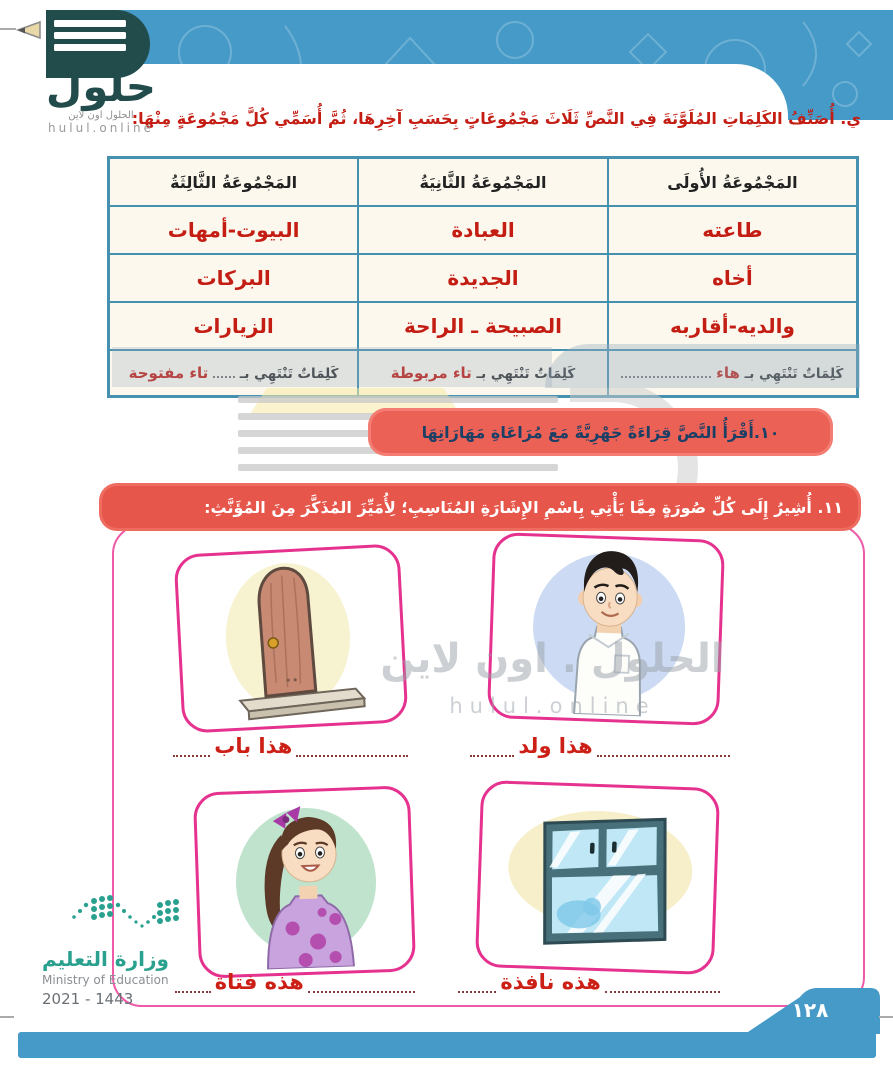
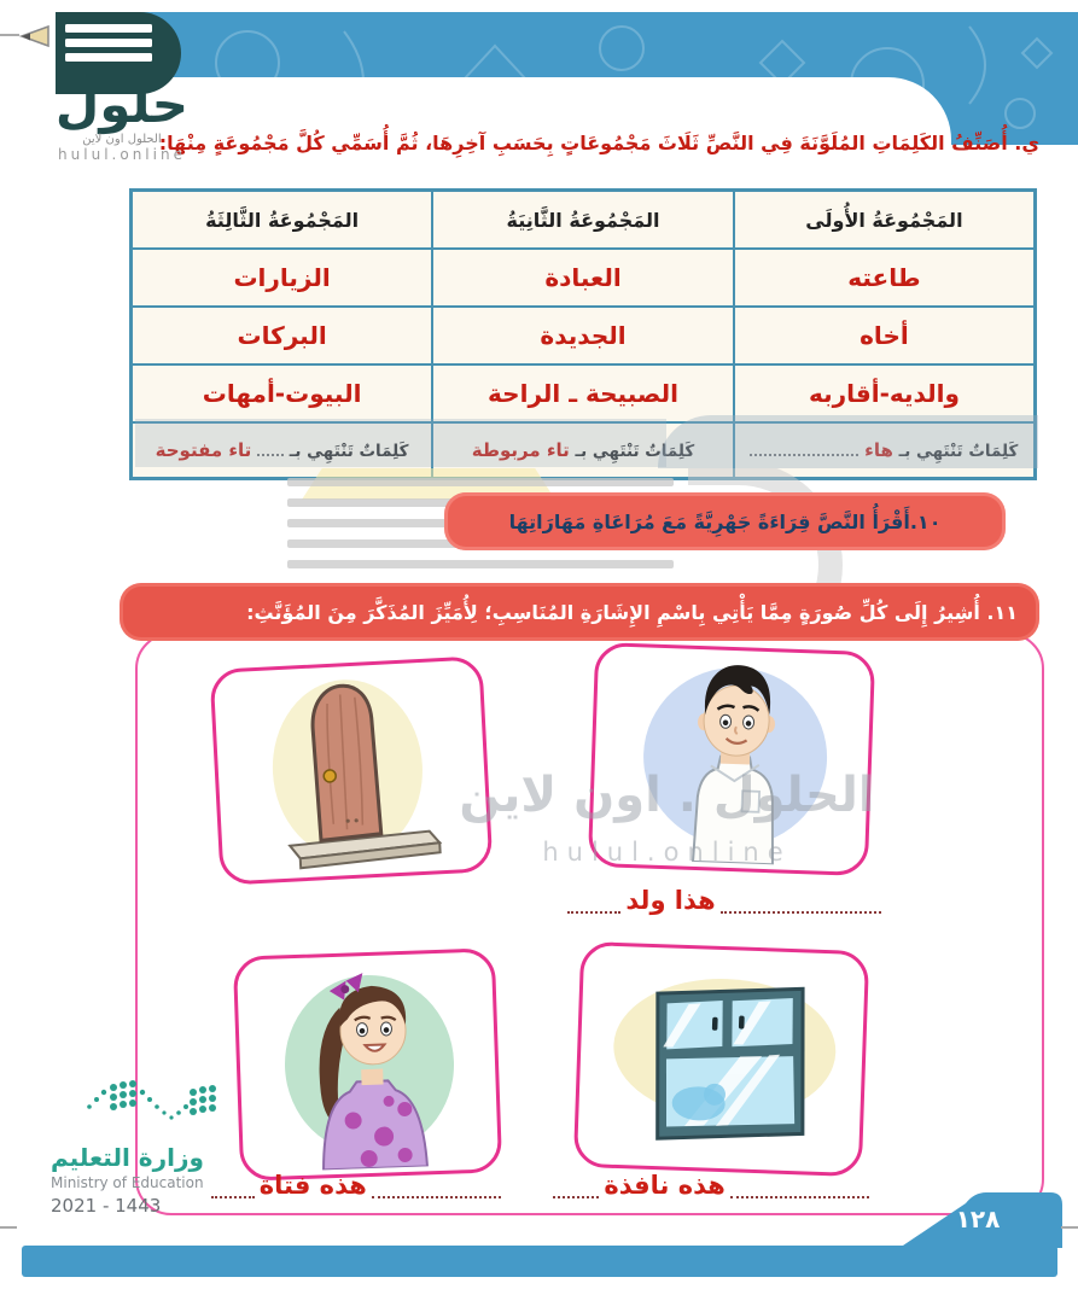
  حلول
  الحلول اون لاين
  hulul.online
  ي. أُصَنِّفُ الكَلِمَاتِ المُلَوَّنَةَ فِي النَّصِّ ثَلَاثَ مَجْمُوعَاتٍ بِحَسَبِ آخِرِهَا، ثُمَّ أُسَمِّي كُلَّ مَجْمُوعَةٍ مِنْهَا:
  المَجْمُوعَةُ الأُولَى	المَجْمُوعَةُ الثَّانِيَةُ	المَجْمُوعَةُ الثَّالِثَةُ
- طاعته	العبادة	البيوت-أمهات
+ طاعته	العبادة	الزيارات
  أخاه	الجديدة	البركات
- والديه-أقاربه	الصبيحة ـ الراحة	الزيارات
+ والديه-أقاربه	الصبيحة ـ الراحة	البيوت-أمهات
  كَلِمَاتٌ تَنْتَهِي بـ هاء	كَلِمَاتٌ تَنْتَهِي بـ تاء مربوطة	كَلِمَاتٌ تَنْتَهِي بـ تاء مفتوحة
  ١٠.أَقْرَأُ النَّصَّ قِرَاءَةً جَهْرِيَّةً مَعَ مُرَاعَاةِ مَهَارَاتِهَا
  ١١. أُشِيرُ إِلَى كُلِّ صُورَةٍ مِمَّا يَأْتِي بِاسْمِ الإِشَارَةِ المُنَاسِبِ؛ لِأُمَيِّزَ المُذَكَّرَ مِنَ المُؤَنَّثِ:
  هذا ولد
- هذا باب
  هذه نافذة
  هذه فتاة
  الحلول . اون لاين
  hulul.online
  وزارة التعليم
  Ministry of Education
  2021 - 1443
  ١٢٨
